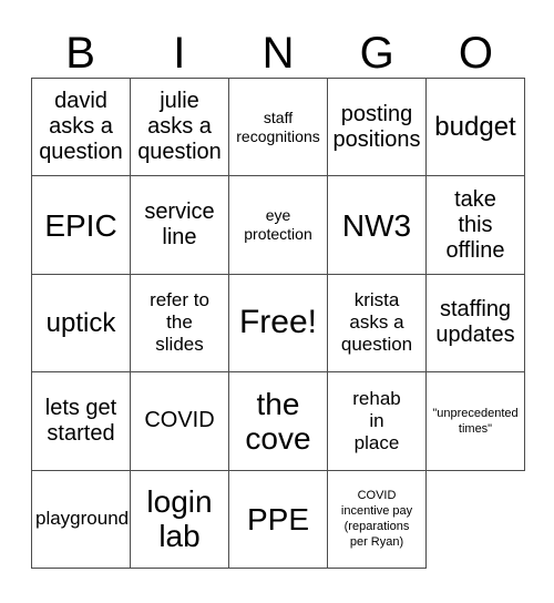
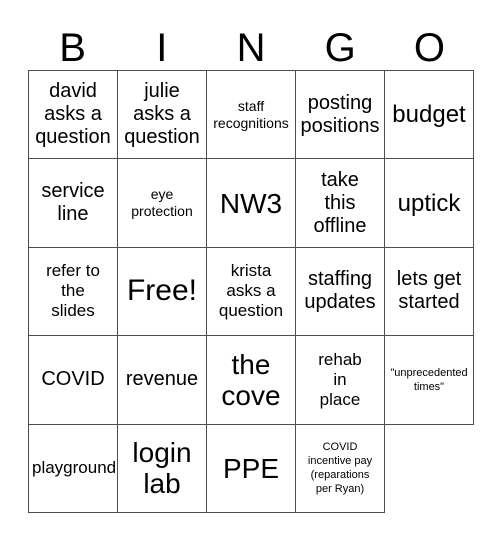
  B
  I
  N
  G
  O
  david
  asks a
  question
  julie
  asks a
  question
  staff
  recognitions
  posting
  positions
  budget
- EPIC
  service
  line
  eye
  protection
  NW3
  take
  this
  offline
  uptick
  refer to
  the
  slides
  Free!
  krista
  asks a
  question
  staffing
  updates
  lets get
  started
  COVID
+ revenue
  the
  cove
  rehab
  in
  place
  "unprecedented
  times"
  playground
  login
  lab
  PPE
  COVID
  incentive pay
  (reparations
  per Ryan)
